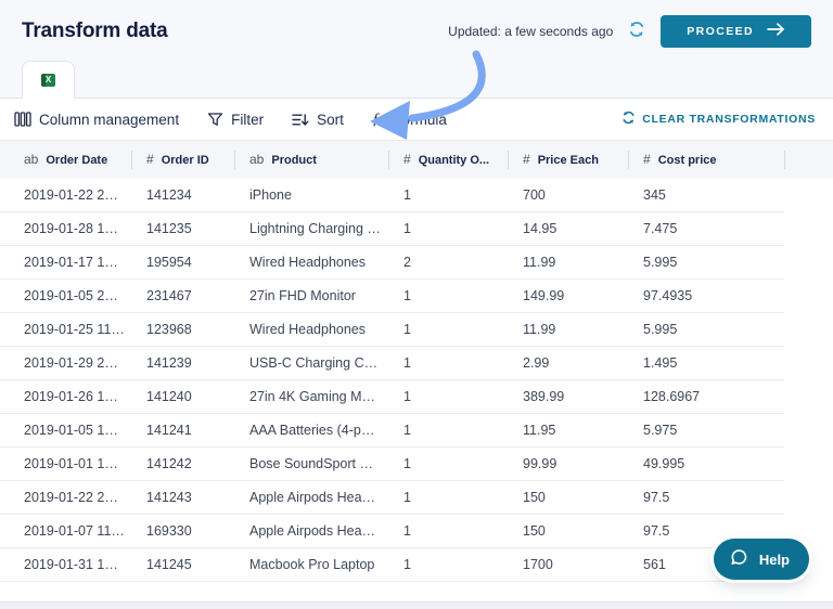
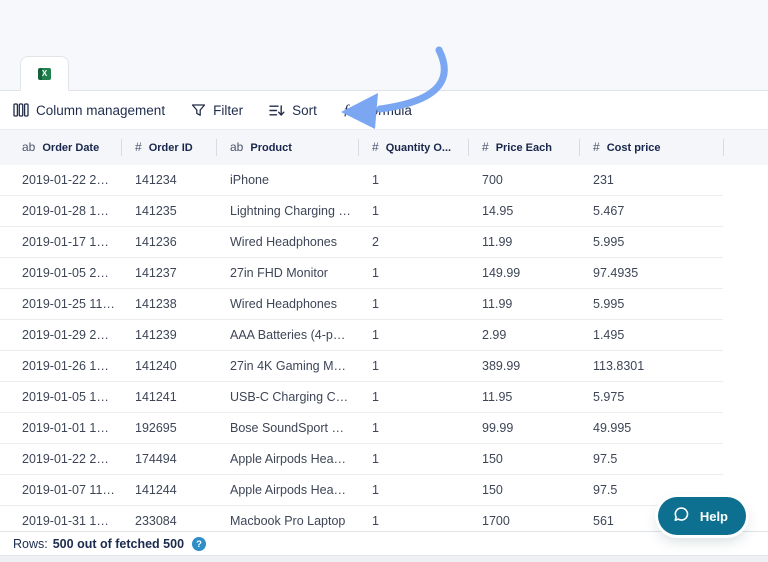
- Transform data
- Updated: a few seconds ago
- PROCEED
  X
  Column management
  Filter
  Sort
- CLEAR TRANSFORMATIONS
  ab Order Date	# Order ID	ab Product	# Quantity O...	# Price Each	# Cost price
- 2019-01-22 21:25	141234	iPhone	1	700	345
+ 2019-01-22 21:25	141234	iPhone	1	700	231
- 2019-01-28 14:15	141235	Lightning Charging Cab	1	14.95	7.475
+ 2019-01-28 14:15	141235	Lightning Charging Cab	1	14.95	5.467
- 2019-01-17 13:33	195954	Wired Headphones	2	11.99	5.995
+ 2019-01-17 13:33	141236	Wired Headphones	2	11.99	5.995
- 2019-01-05 20:32	231467	27in FHD Monitor	1	149.99	97.4935
+ 2019-01-05 20:32	141237	27in FHD Monitor	1	149.99	97.4935
- 2019-01-25 11:59	123968	Wired Headphones	1	11.99	5.995
+ 2019-01-25 11:59	141238	Wired Headphones	1	11.99	5.995
- 2019-01-29 20:22	141239	USB-C Charging Cable	1	2.99	1.495
+ 2019-01-29 20:22	141239	AAA Batteries (4-pack)	1	2.99	1.495
- 2019-01-26 12:16	141240	27in 4K Gaming Monito	1	389.99	128.6967
+ 2019-01-26 12:16	141240	27in 4K Gaming Monito	1	389.99	113.8301
- 2019-01-05 12:04	141241	AAA Batteries (4-pack)	1	11.95	5.975
+ 2019-01-05 12:04	141241	USB-C Charging Cable	1	11.95	5.975
- 2019-01-01 10:30	141242	Bose SoundSport Head	1	99.99	49.995
+ 2019-01-01 10:30	192695	Bose SoundSport Head	1	99.99	49.995
- 2019-01-22 21:20	141243	Apple Airpods Headpho	1	150	97.5
+ 2019-01-22 21:20	174494	Apple Airpods Headpho	1	150	97.5
- 2019-01-07 11:29	169330	Apple Airpods Headpho	1	150	97.5
+ 2019-01-07 11:29	141244	Apple Airpods Headpho	1	150	97.5
- 2019-01-31 10:12	141245	Macbook Pro Laptop	1	1700	561
+ 2019-01-31 10:12	233084	Macbook Pro Laptop	1	1700	561
+ Rows:
+ 500 out of fetched 500
+ ?
  Help
